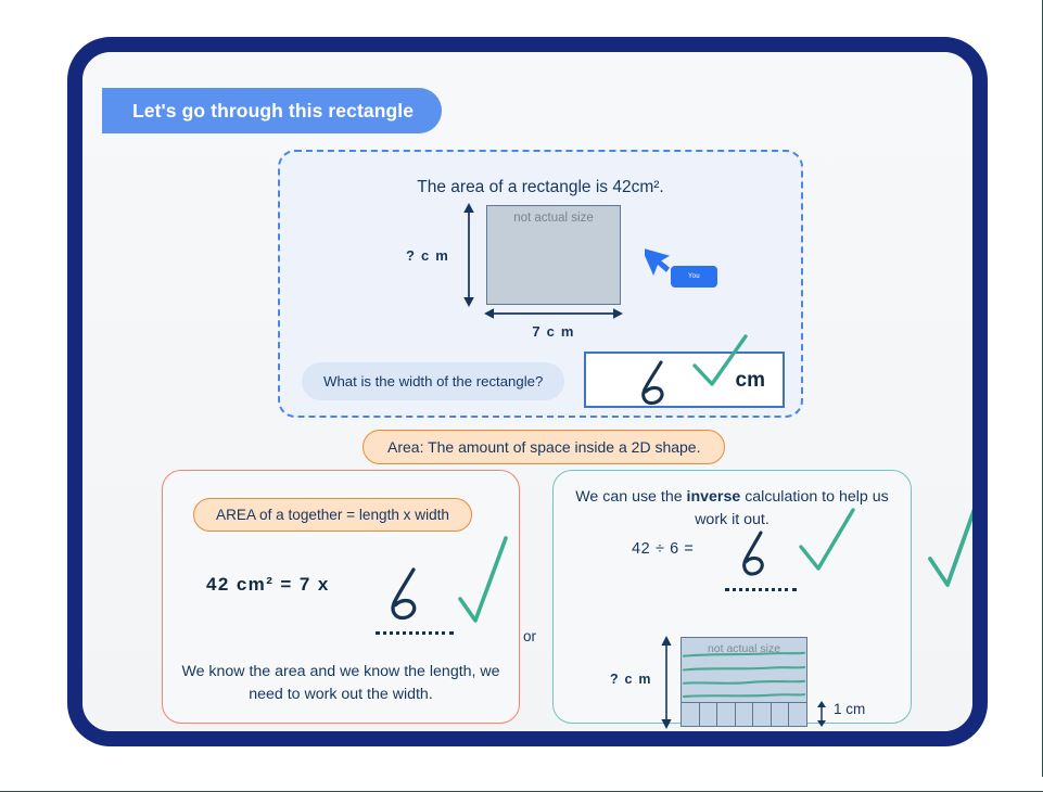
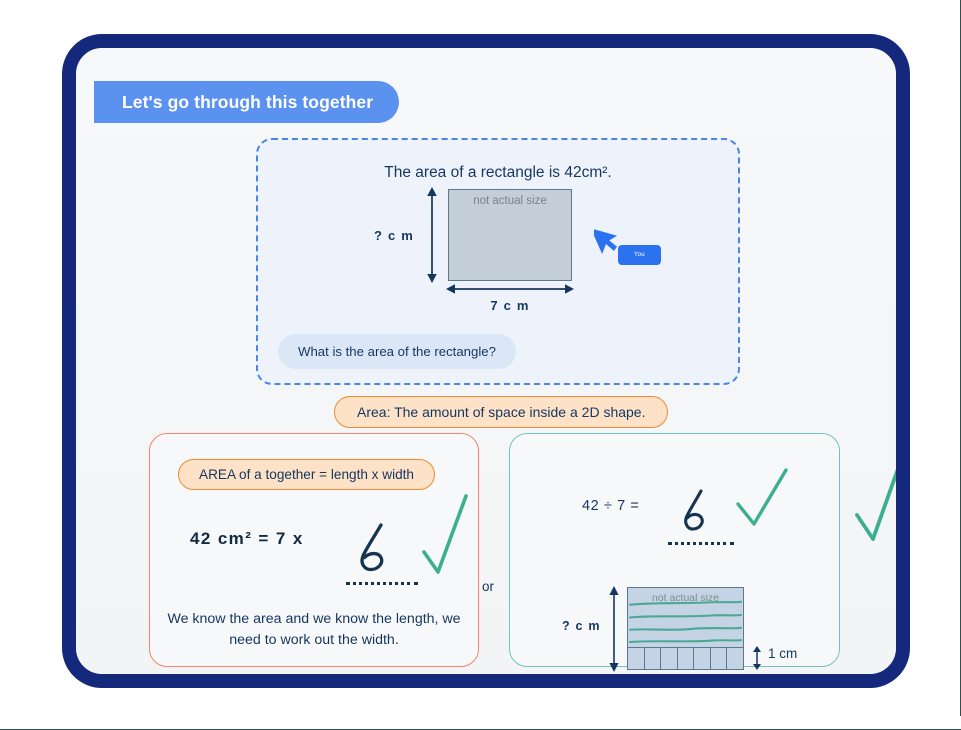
- Let's go through this rectangle
+ Let's go through this together
  The area of a rectangle is 42cm².
  ? c m
  not actual size
  7 c m
- What is the width of the rectangle?
+ What is the area of the rectangle?
- cm
  Area: The amount of space inside a 2D shape.
  or
  AREA of a together = length x width
  42 cm² = 7 x
  We know the area and we know the length, we need to work out the width.
- We can use the inverse calculation to help us work it out.
- 42 ÷ 6 =
+ 42 ÷ 7 =
  ? c m
  not actual size
  1 cm
